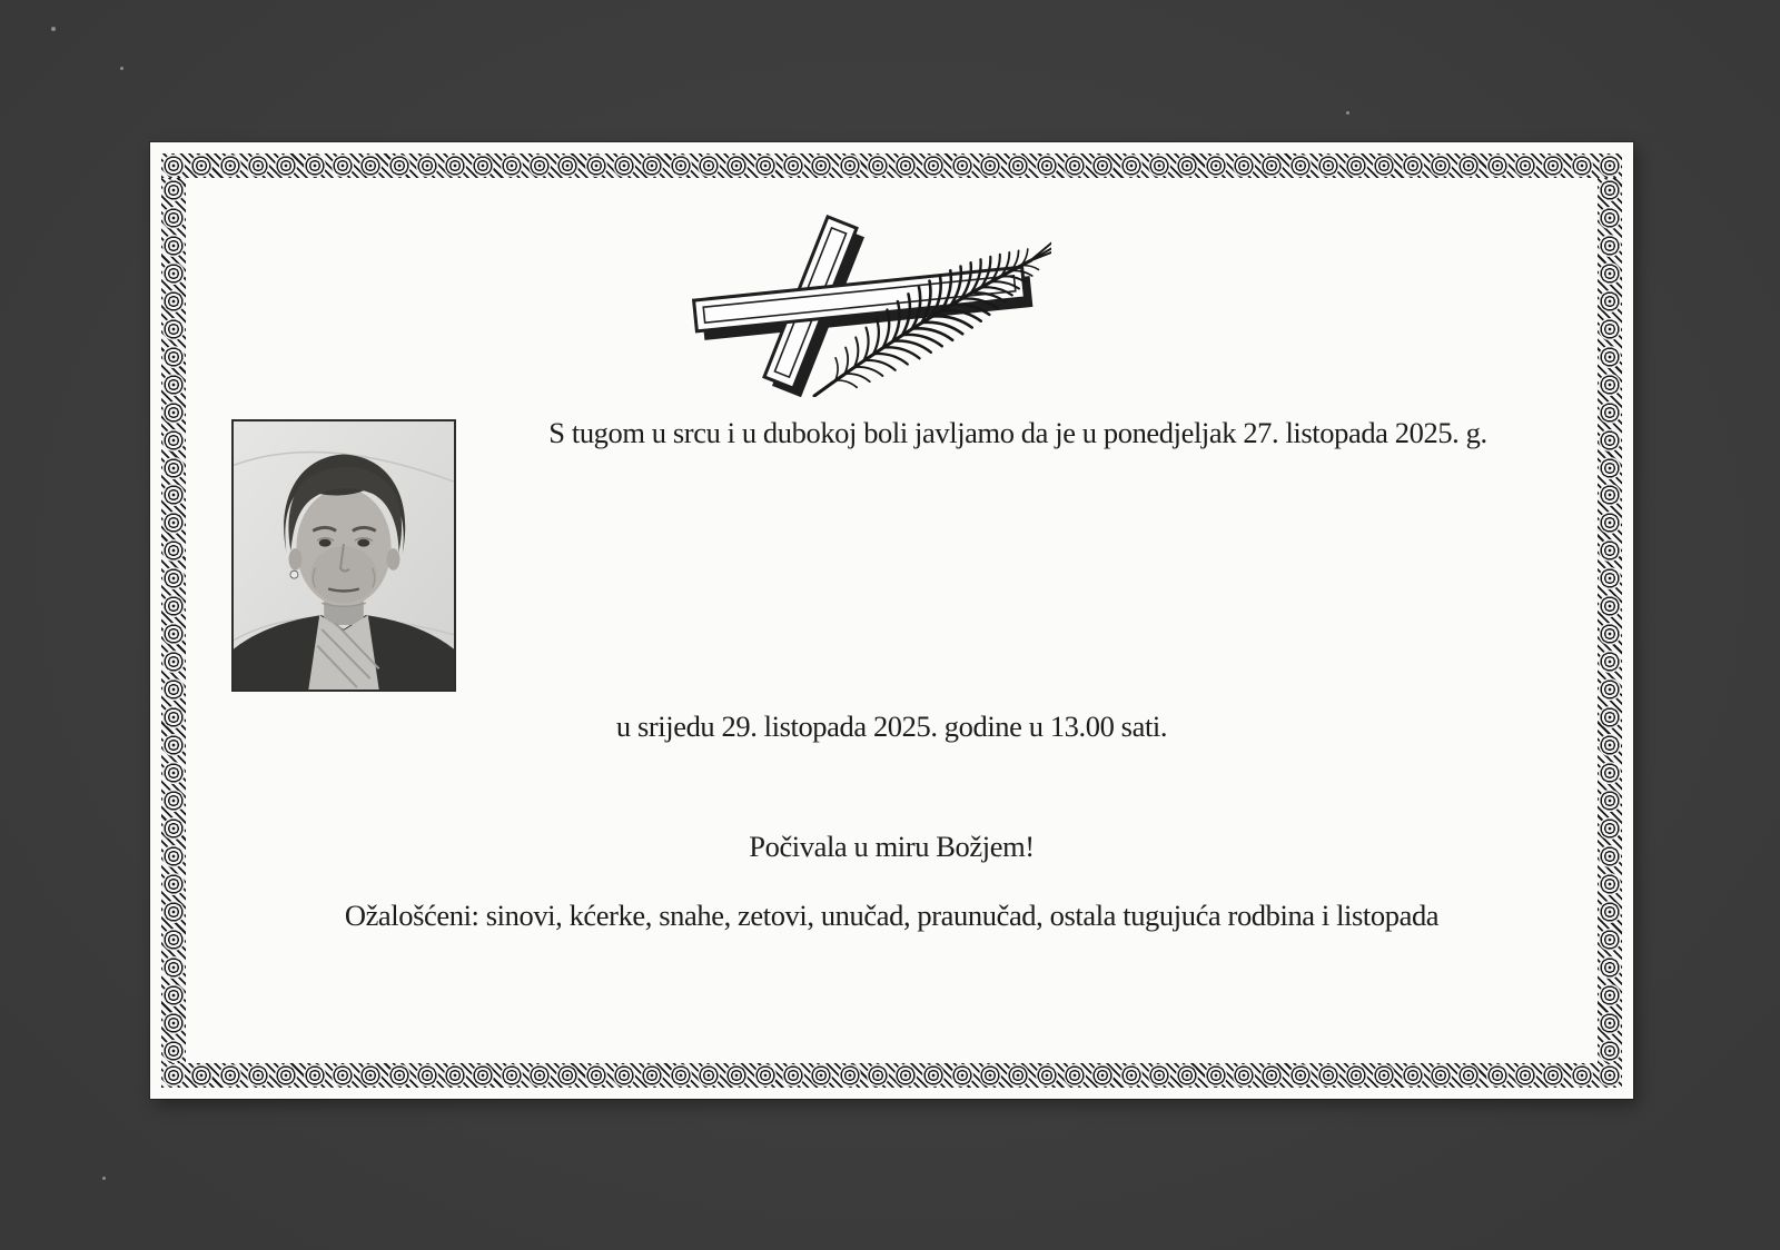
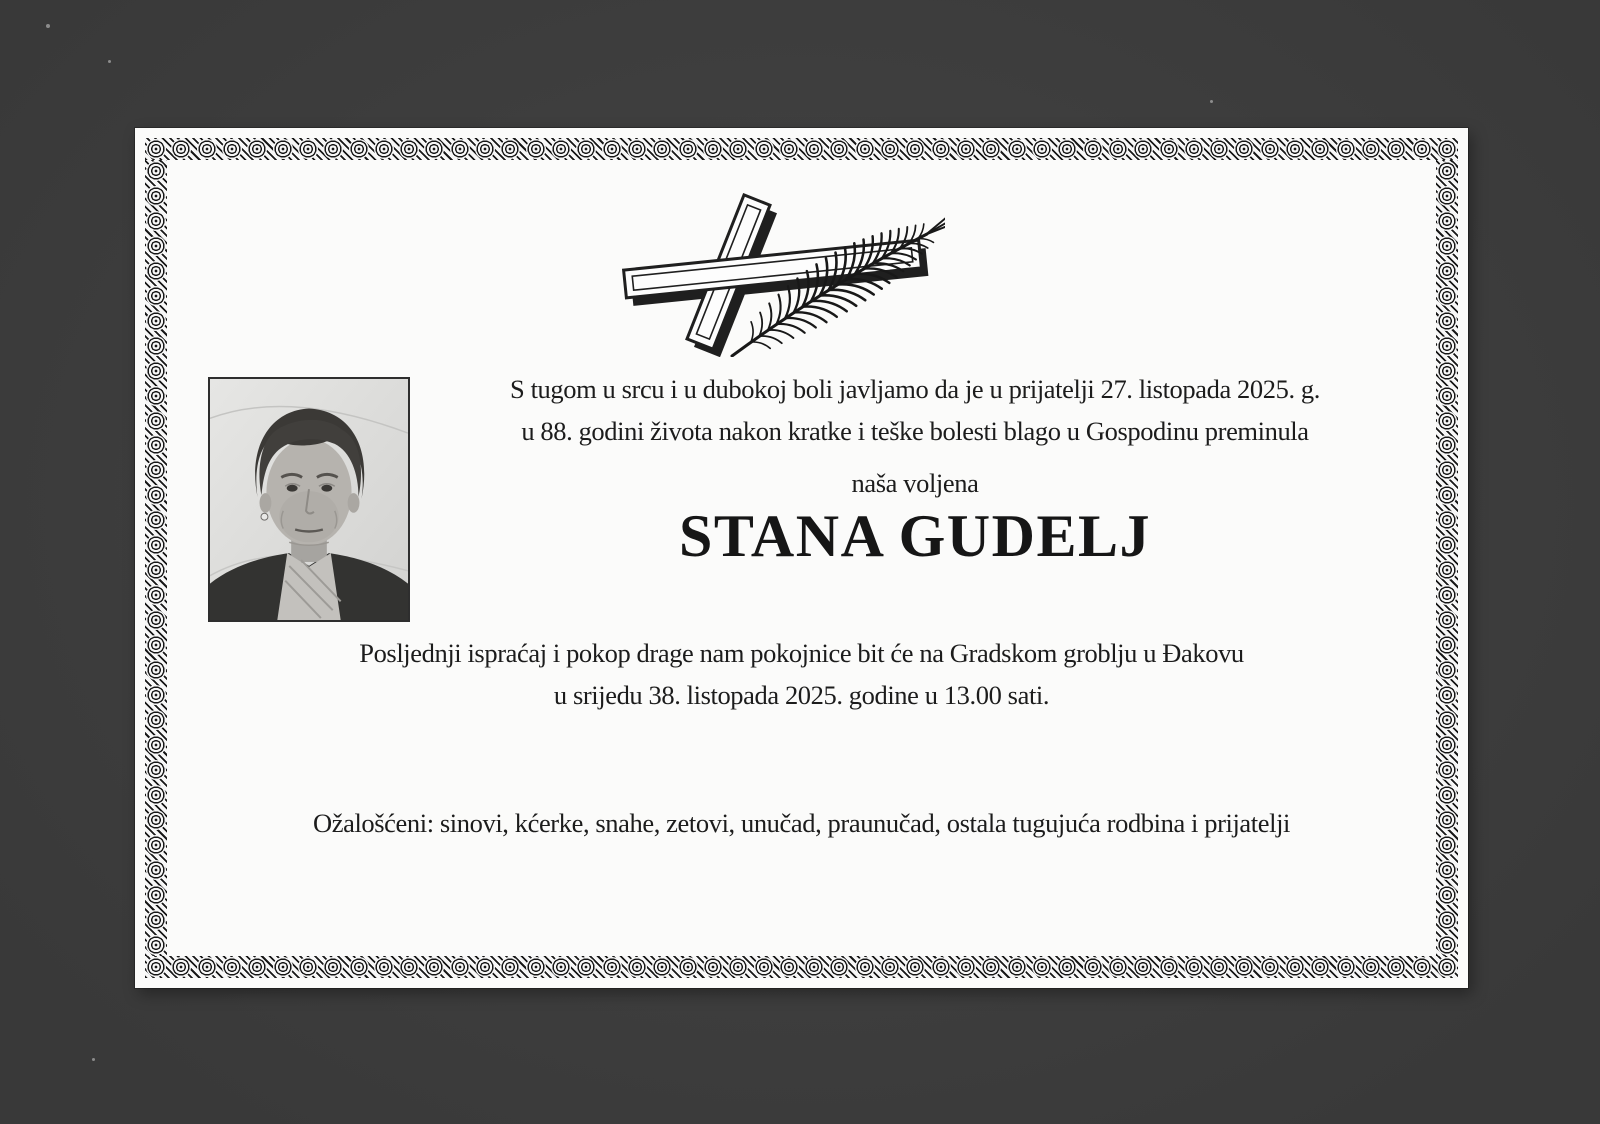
- S tugom u srcu i u dubokoj boli javljamo da je u ponedjeljak 27. listopada 2025. g.
+ S tugom u srcu i u dubokoj boli javljamo da je u prijatelji 27. listopada 2025. g.
+ u 88. godini života nakon kratke i teške bolesti blago u Gospodinu preminula
+ naša voljena
+ STANA GUDELJ
+ Posljednji ispraćaj i pokop drage nam pokojnice bit će na Gradskom groblju u Đakovu
- u srijedu 29. listopada 2025. godine u 13.00 sati.
+ u srijedu 38. listopada 2025. godine u 13.00 sati.
- Počivala u miru Božjem!
- Ožalošćeni: sinovi, kćerke, snahe, zetovi, unučad, praunučad, ostala tugujuća rodbina i listopada
+ Ožalošćeni: sinovi, kćerke, snahe, zetovi, unučad, praunučad, ostala tugujuća rodbina i prijatelji
